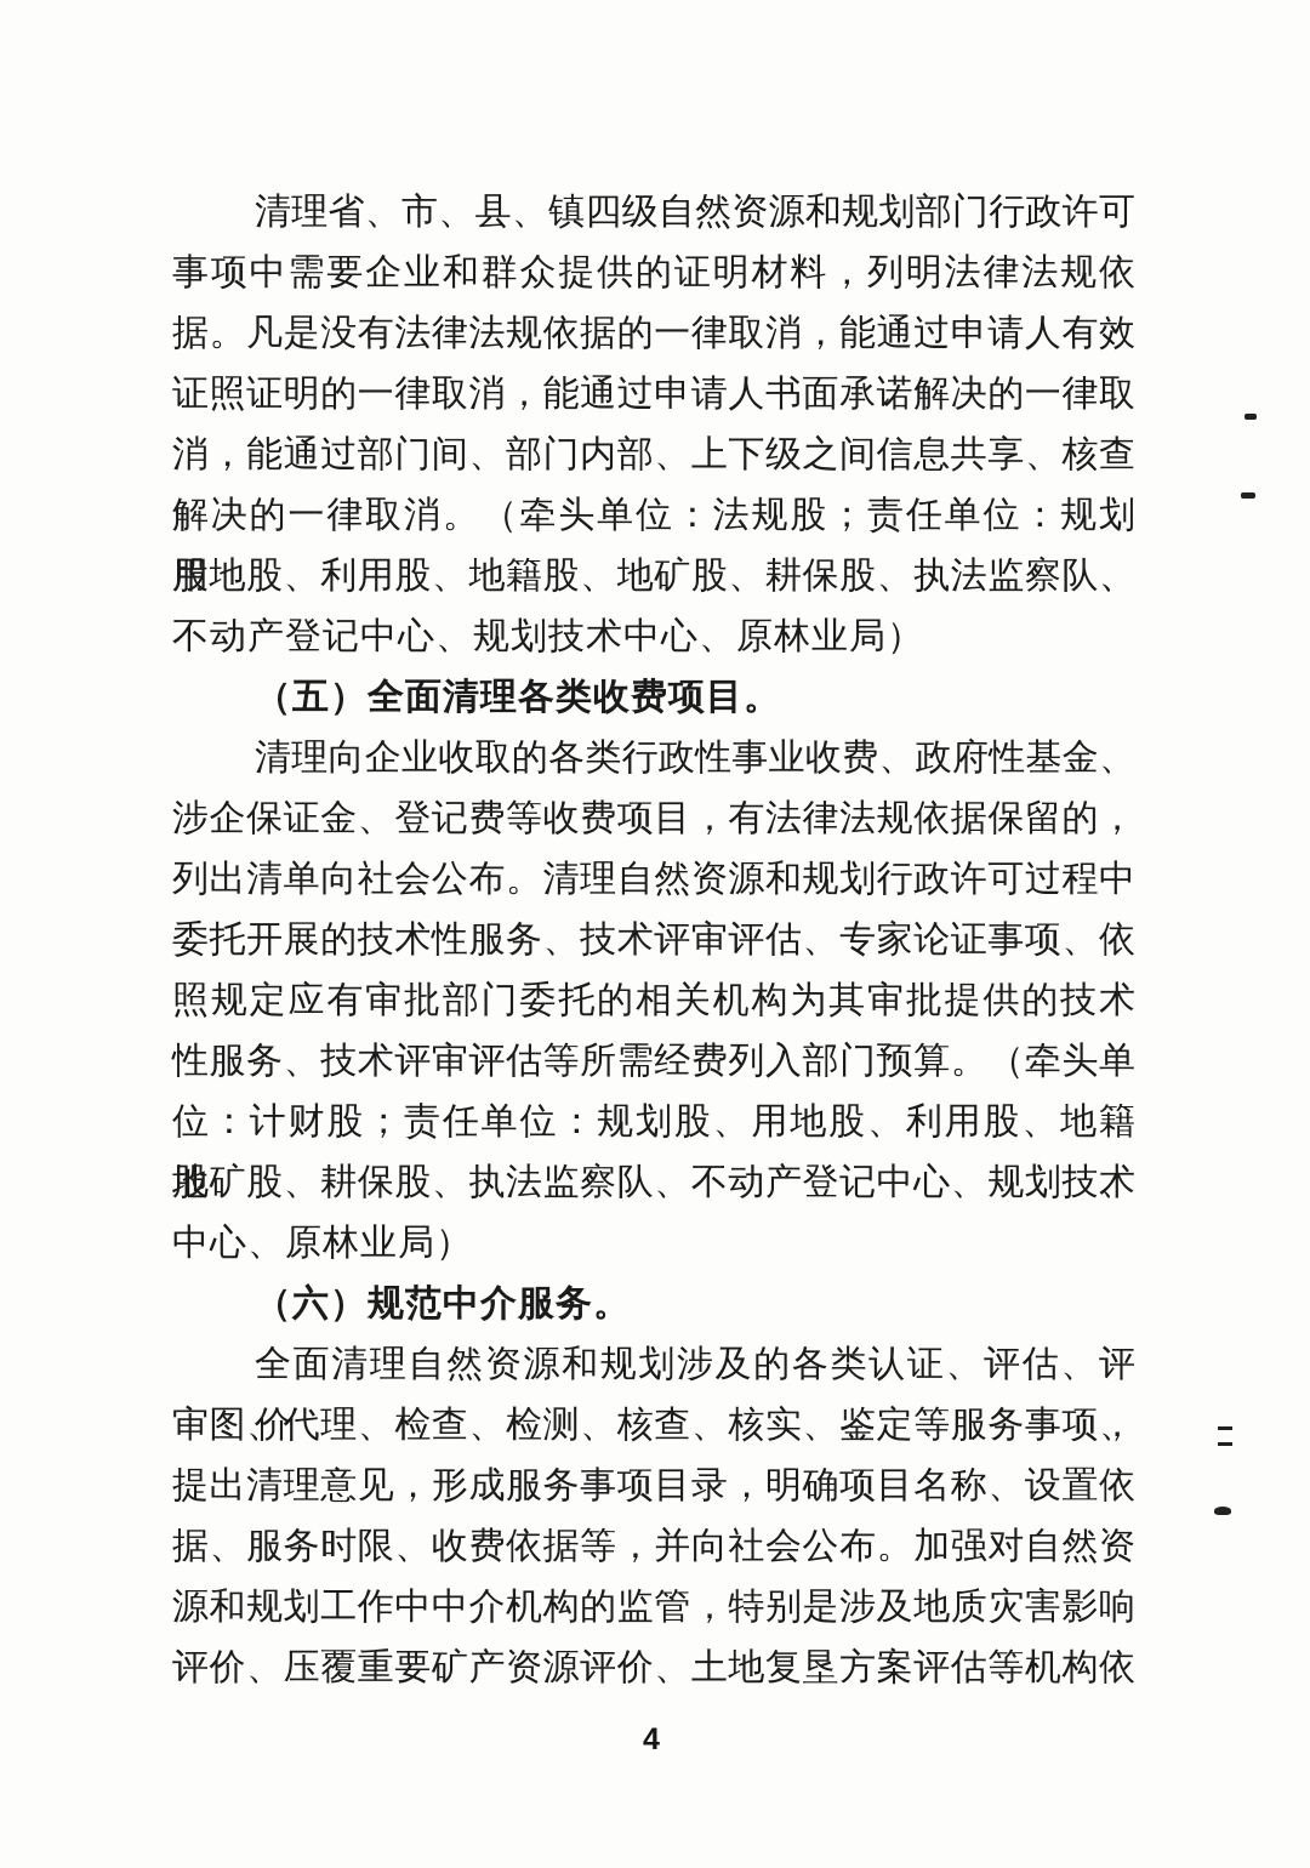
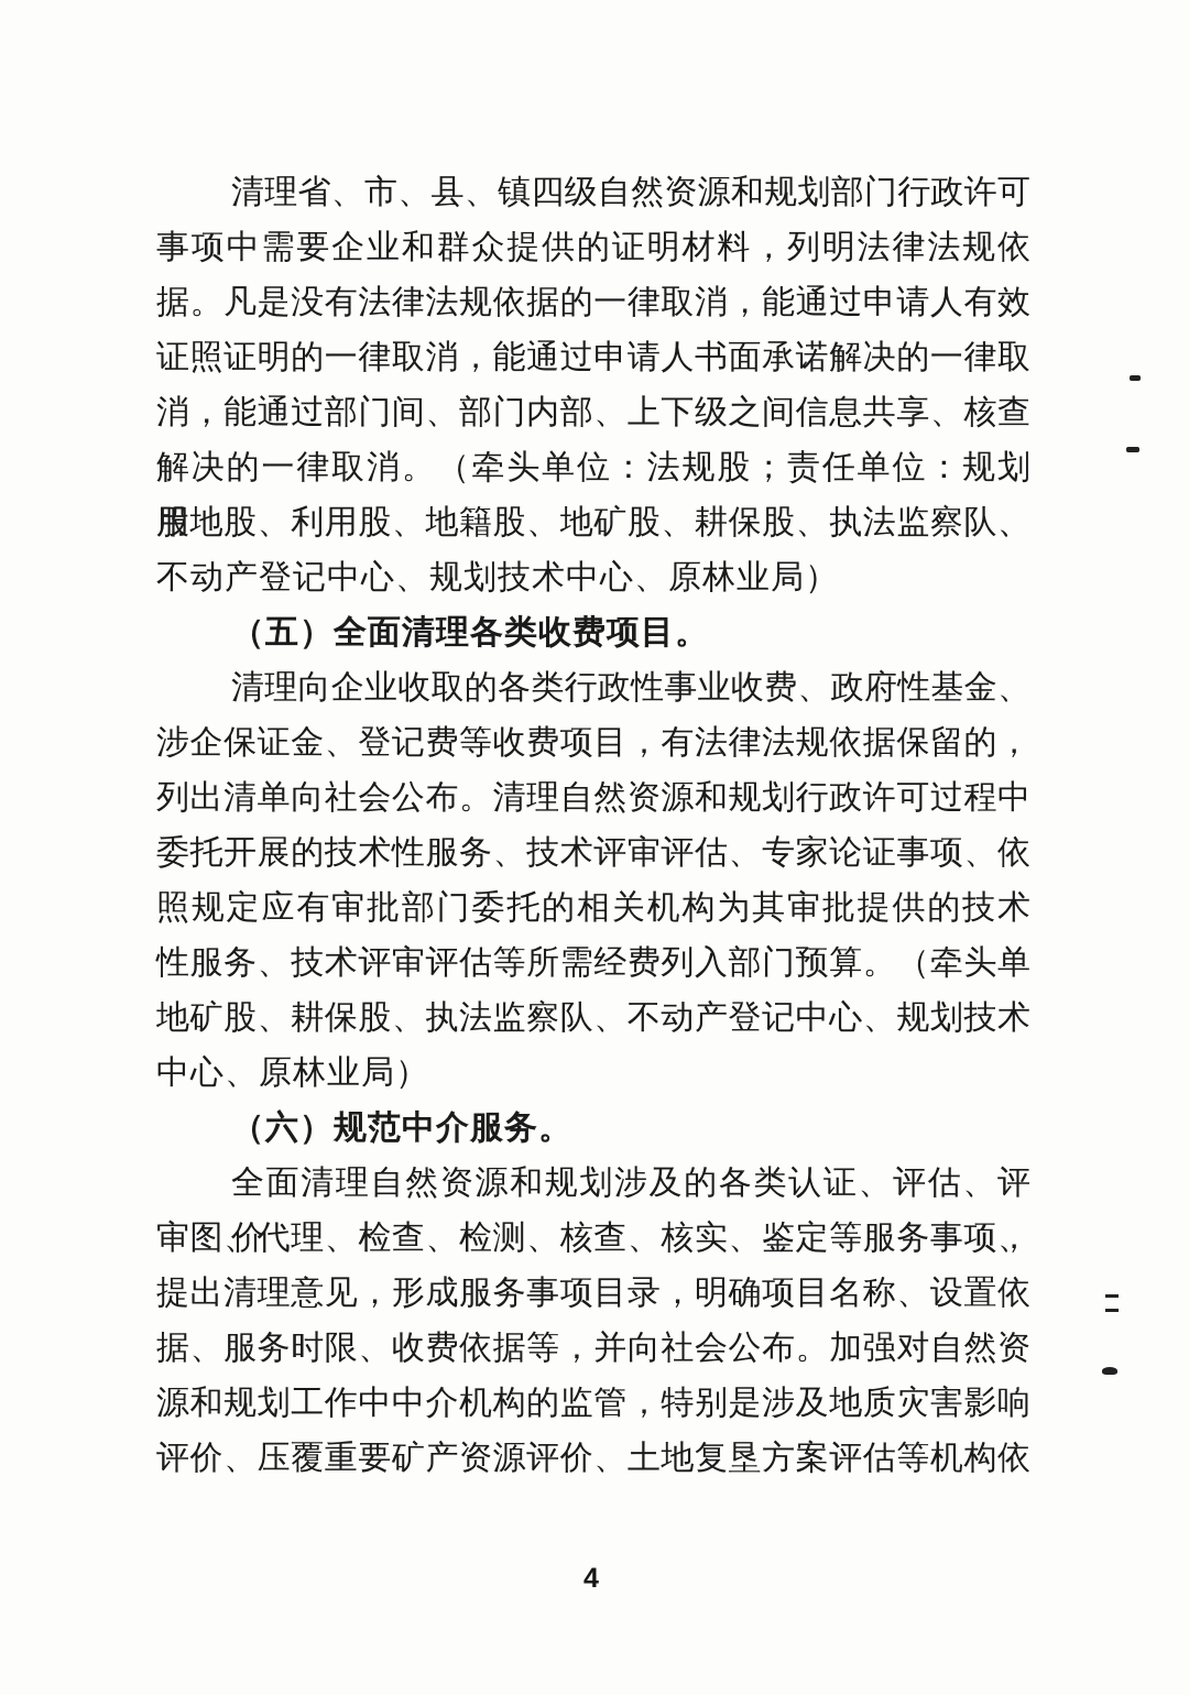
  清理省、市、县、镇四级自然资源和规划部门行政许可
  事项中需要企业和群众提供的证明材料，列明法律法规依
  据。凡是没有法律法规依据的一律取消，能通过申请人有效
  证照证明的一律取消，能通过申请人书面承诺解决的一律取
  消，能通过部门间、部门内部、上下级之间信息共享、核查
  解决的一律取消。（牵头单位：法规股；责任单位：规划股、
  用地股、利用股、地籍股、地矿股、耕保股、执法监察队、
  不动产登记中心、规划技术中心、原林业局）
  （五）全面清理各类收费项目。
  清理向企业收取的各类行政性事业收费、政府性基金、
  涉企保证金、登记费等收费项目，有法律法规依据保留的，
  列出清单向社会公布。清理自然资源和规划行政许可过程中
  委托开展的技术性服务、技术评审评估、专家论证事项、依
  照规定应有审批部门委托的相关机构为其审批提供的技术
  性服务、技术评审评估等所需经费列入部门预算。（牵头单
- 位：计财股；责任单位：规划股、用地股、利用股、地籍股、
  地矿股、耕保股、执法监察队、不动产登记中心、规划技术
  中心、原林业局）
  （六）规范中介服务。
  全面清理自然资源和规划涉及的各类认证、评估、评价、
  审图、代理、检查、检测、核查、核实、鉴定等服务事项，
  提出清理意见，形成服务事项目录，明确项目名称、设置依
  据、服务时限、收费依据等，并向社会公布。加强对自然资
  源和规划工作中中介机构的监管，特别是涉及地质灾害影响
  评价、压覆重要矿产资源评价、土地复垦方案评估等机构依
  4
